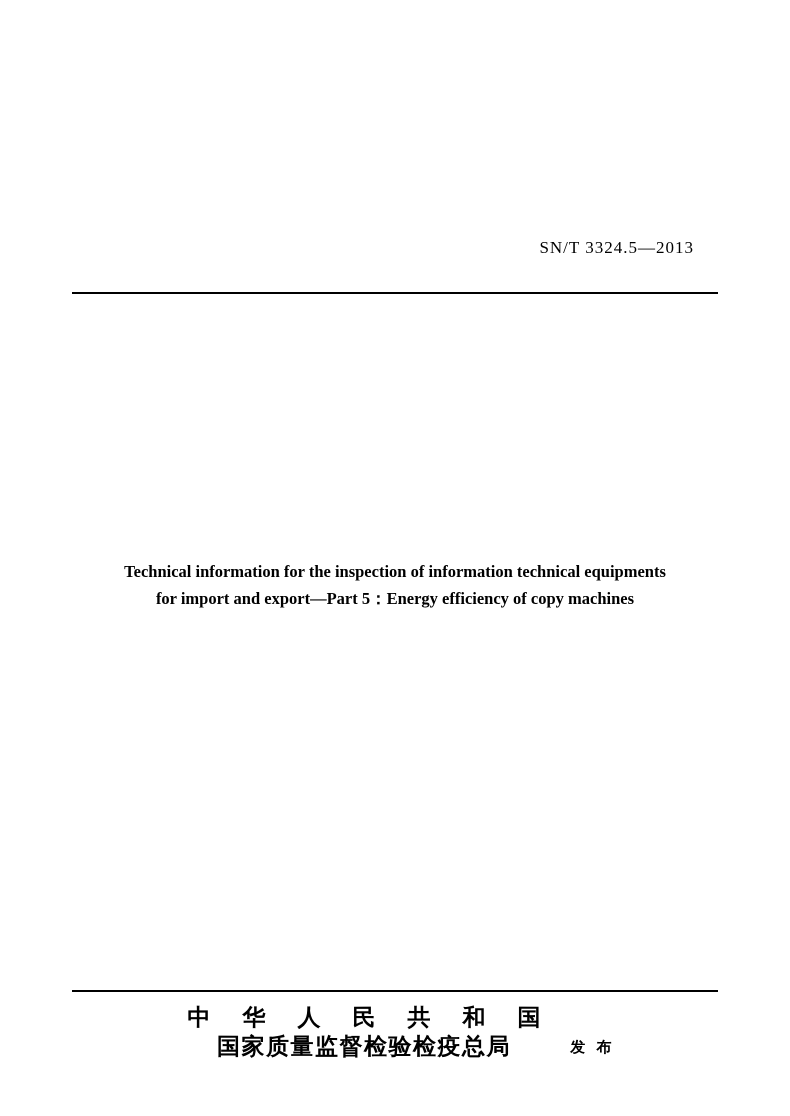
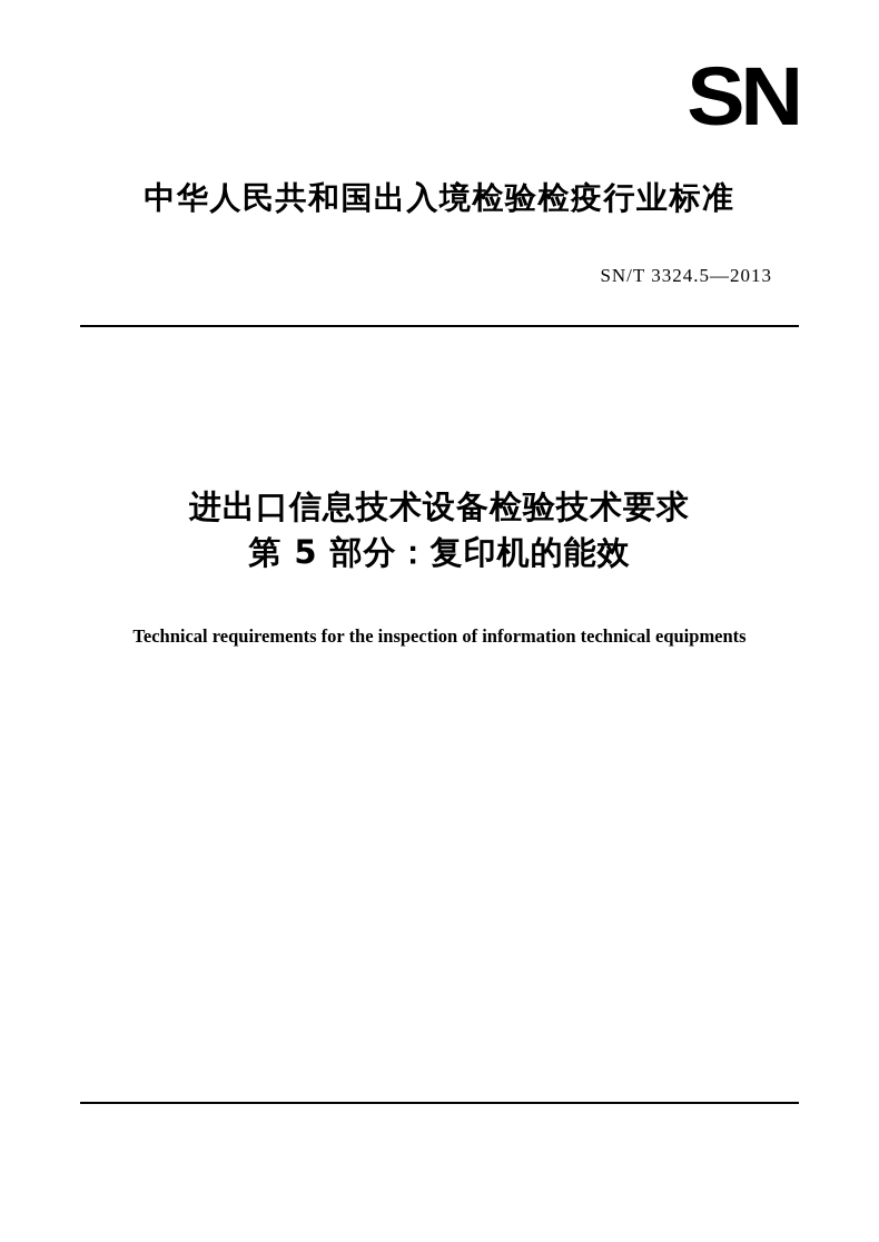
+ SN
+ 中华人民共和国出入境检验检疫行业标准
  SN/T 3324.5—2013
+ 进出口信息技术设备检验技术要求
+ 第 5 部分：复印机的能效
- Technical information for the inspection of information technical equipments
+ Technical requirements for the inspection of information technical equipments
- for import and export—Part 5：Energy efficiency of copy machines
- 中 华 人 民 共 和 国
- 国家质量监督检验检疫总局
- 发 布
